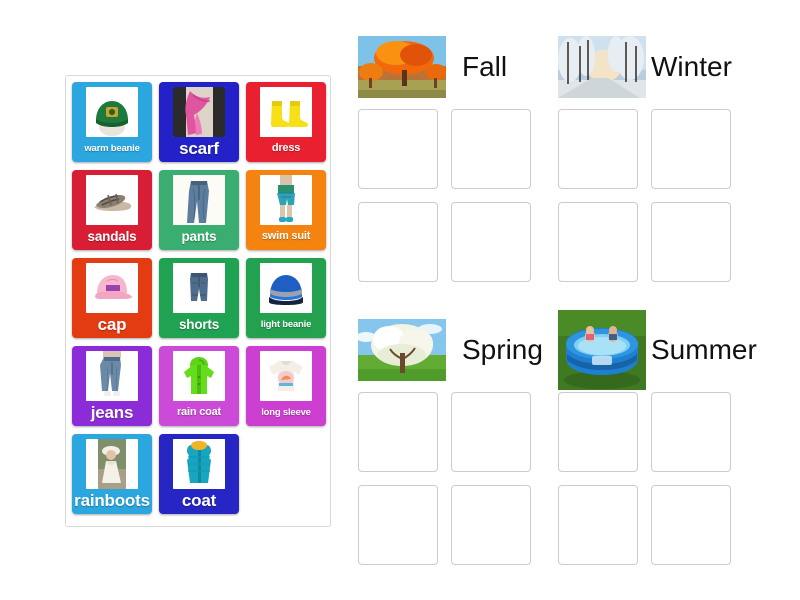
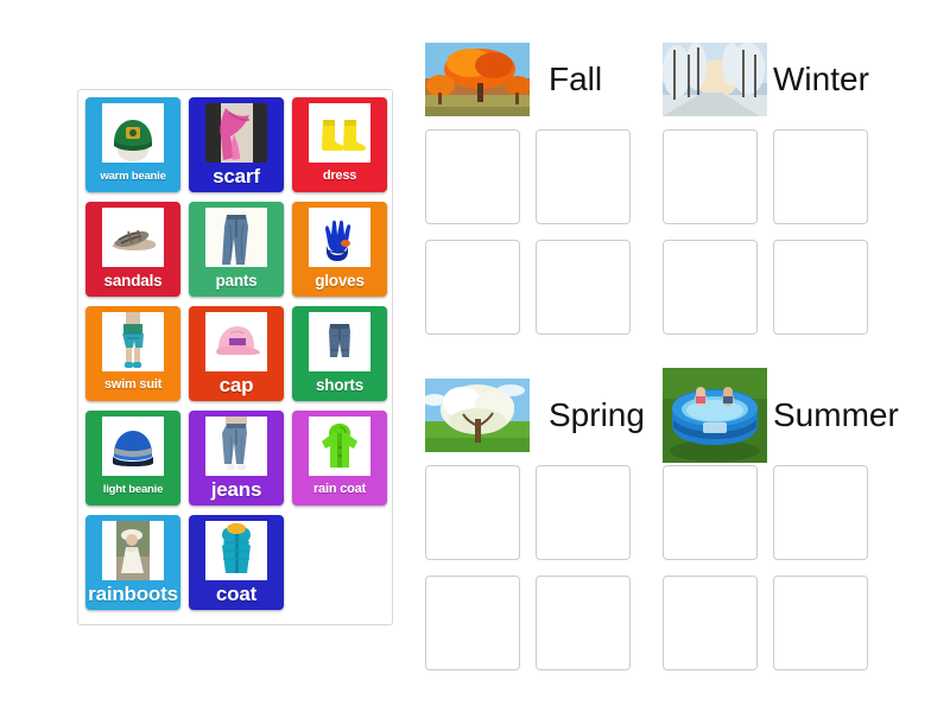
  warm beanie
  scarf
  dress
  sandals
  pants
+ gloves
  swim suit
  cap
  shorts
  light beanie
  jeans
  rain coat
- long sleeve
  rainboots
  coat
  Fall
  Winter
  Spring
  Summer
